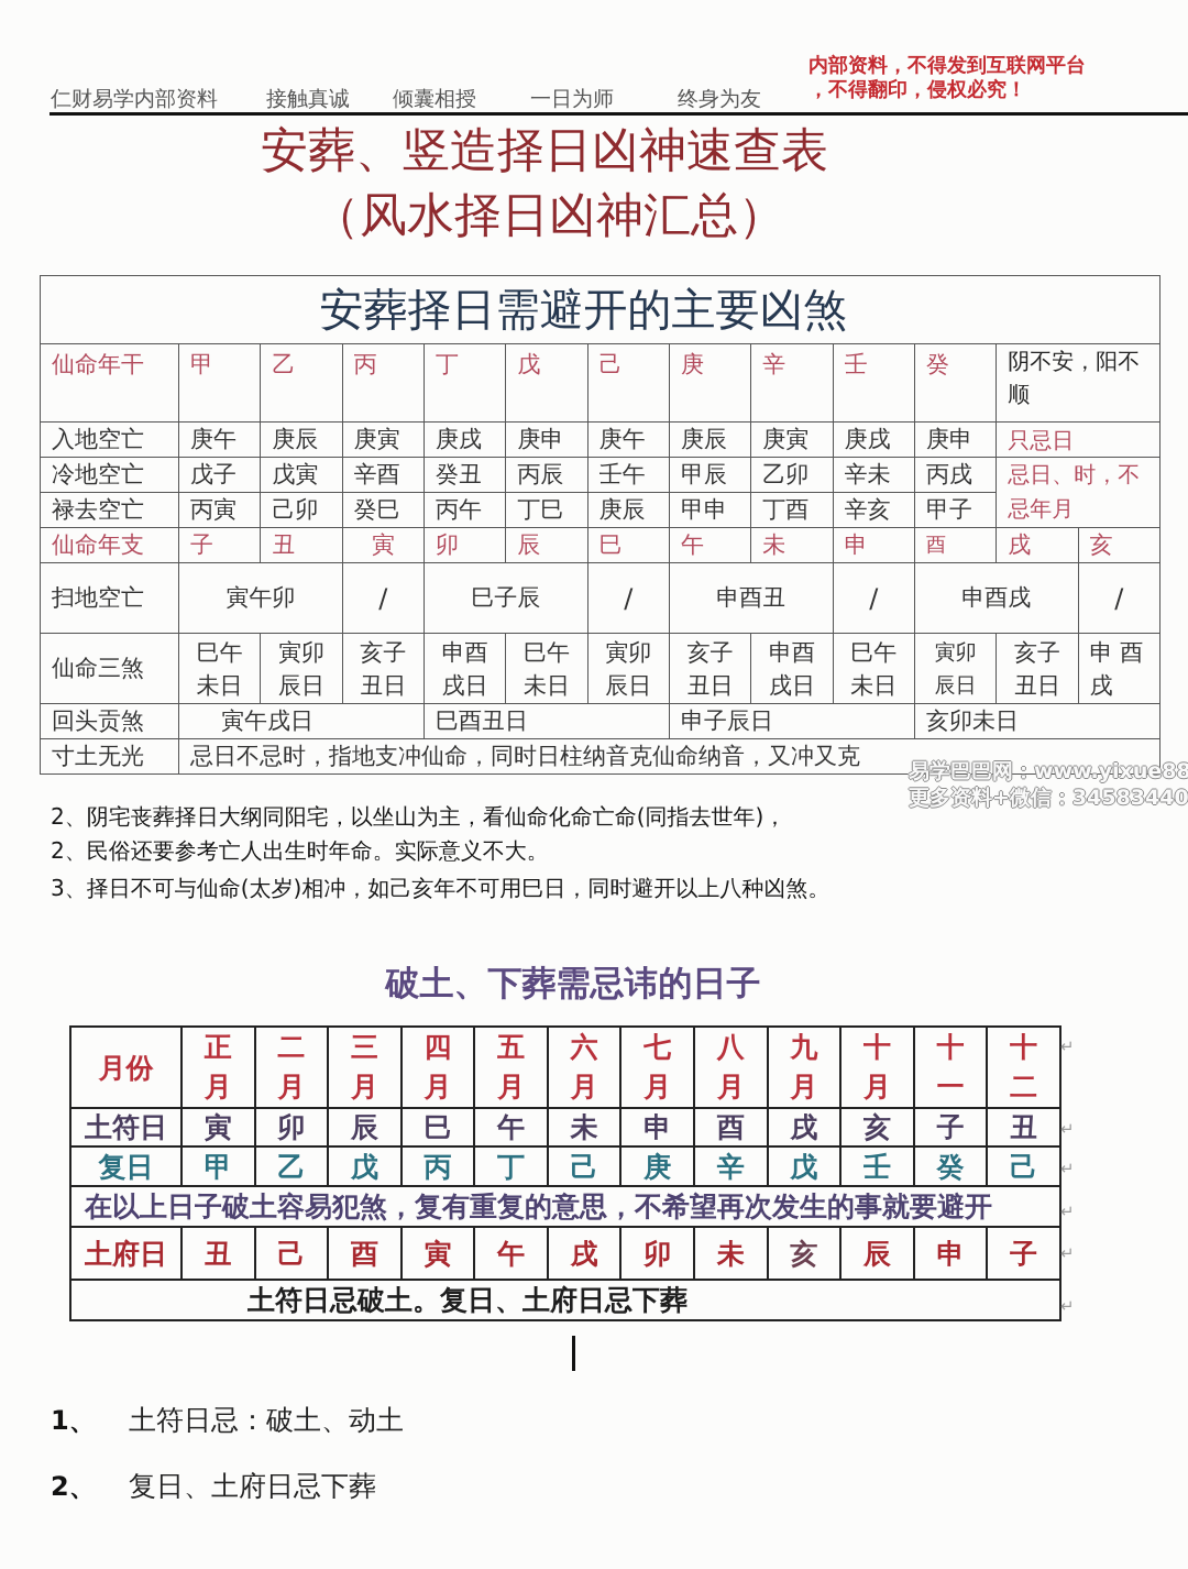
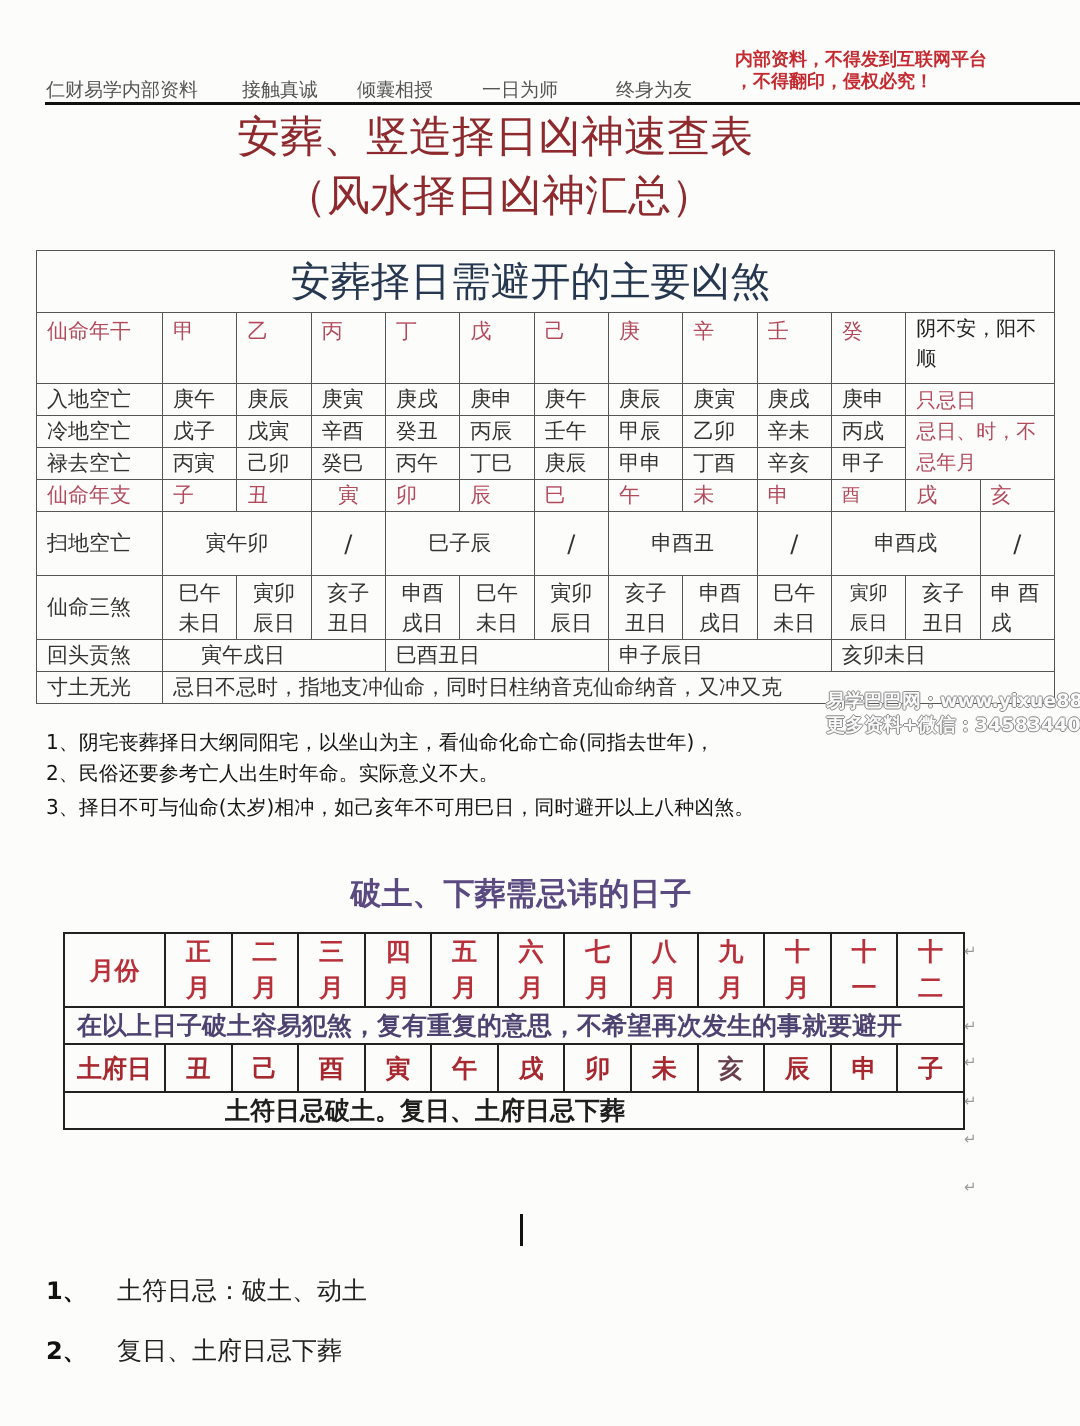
  仁财易学内部资料
  接触真诚
  倾囊相授
  一日为师
  终身为友
  内部资料，不得发到互联网平台
  ，不得翻印，侵权必究！
  安葬、竖造择日凶神速查表
  （风水择日凶神汇总）
  安葬择日需避开的主要凶煞
  仙命年干	甲	乙	丙	丁	戊	己	庚	辛	壬	癸	阴不安，阳不顺
  入地空亡	庚午	庚辰	庚寅	庚戌	庚申	庚午	庚辰	庚寅	庚戌	庚申	只忌日
  冷地空亡	戊子	戊寅	辛酉	癸丑	丙辰	壬午	甲辰	乙卯	辛未	丙戌	忌日、时，不忌年月
  禄去空亡	丙寅	己卯	癸巳	丙午	丁巳	庚辰	甲申	丁酉	辛亥	甲子
  仙命年支	子	丑	寅	卯	辰	巳	午	未	申	酉	戌	亥
  扫地空亡	寅午卯	/	巳子辰	/	申酉丑	/	申酉戌	/
  仙命三煞	巳午未日	寅卯辰日	亥子丑日	申酉戌日	巳午未日	寅卯辰日	亥子丑日	申酉戌日	巳午未日	寅卯辰日	亥子丑日	申 酉戌
  回头贡煞	寅午戌日	巳酉丑日	申子辰日	亥卯未日
  寸土无光	忌日不忌时，指地支冲仙命，同时日柱纳音克仙命纳音，又冲又克
- 2、阴宅丧葬择日大纲同阳宅，以坐山为主，看仙命化命亡命(同指去世年)，
+ 1、阴宅丧葬择日大纲同阳宅，以坐山为主，看仙命化命亡命(同指去世年)，
  2、民俗还要参考亡人出生时年命。实际意义不大。
  3、择日不可与仙命(太岁)相冲，如己亥年不可用巳日，同时避开以上八种凶煞。
  易学巴巴网：www.yixue88
  更多资料+微信：34583440
  破土、下葬需忌讳的日子
  月份	正月	二月	三月	四月	五月	六月	七月	八月	九月	十月	十一	十二
- 土符日	寅	卯	辰	巳	午	未	申	酉	戌	亥	子	丑
- 复日	甲	乙	戊	丙	丁	己	庚	辛	戊	壬	癸	己
  在以上日子破土容易犯煞，复有重复的意思，不希望再次发生的事就要避开
  土府日	丑	己	酉	寅	午	戌	卯	未	亥	辰	申	子
  土符日忌破土。复日、土府日忌下葬
  ↵
  ↵
  ↵
  ↵
  ↵
  ↵
  1、
  土符日忌：破土、动土
  2、
  复日、土府日忌下葬
